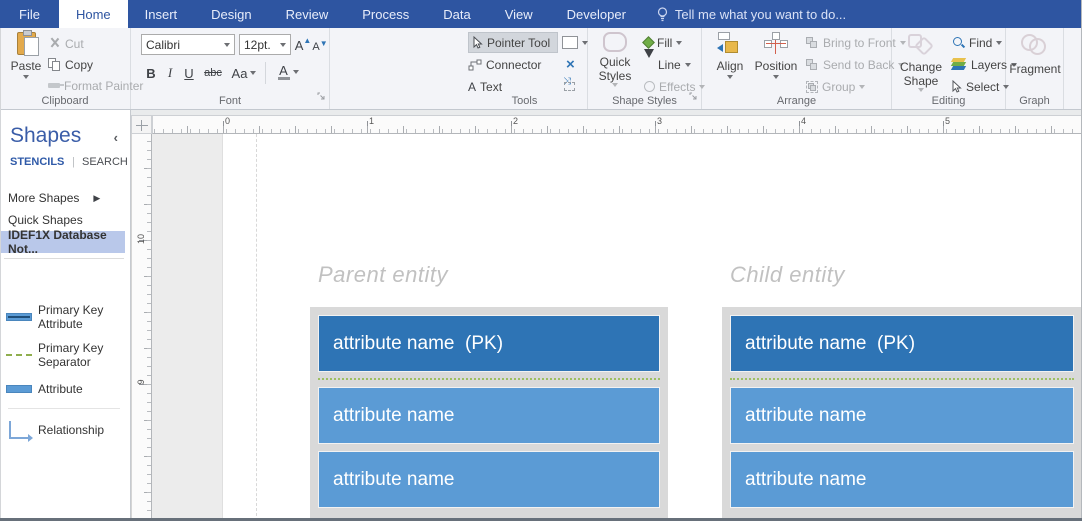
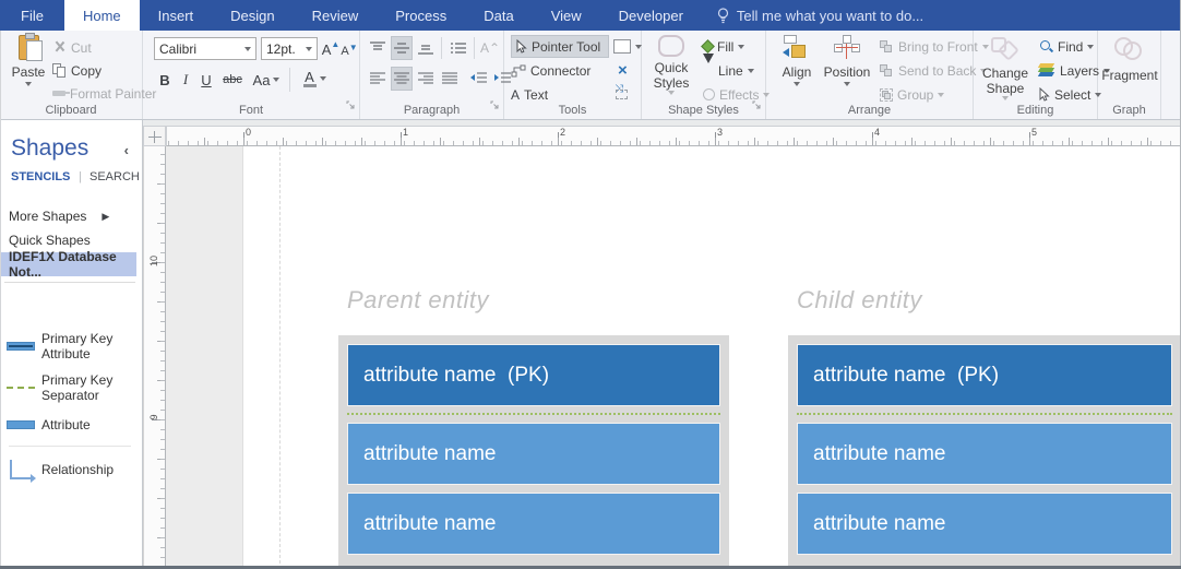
  File
  Home
  Insert
  Design
  Review
  Process
  Data
  View
  Developer
  Tell me what you want to do...
  Paste
  Cut
  Copy
  Format Painter
  Clipboard
  Calibri
  12pt.
  A
  ▲
  A
  ▼
  B
  I
  U
  abc
  Aa
  A
  Font
+ A⌃
+ Paragraph
  Pointer Tool
  Connector
  ×
  A
  Text
  ⤨
  Tools
  Quick Styles
  Fill
  Line
  Effects
  Shape Styles
  Align
  Position
  Bring to Front
  Send to Back
  Group
  Arrange
  Change Shape
  Find
  Layers
  Select
  Editing
  Fragment
  Graph
  Shapes
  ‹
  STENCILS
  |
  SEARCH
  More Shapes
  ▶
  Quick Shapes
  IDEF1X Database Not...
  Primary Key Attribute
  Primary Key Separator
  Attribute
  Relationship
  0
  1
  2
  3
  4
  5
  Parent entity
  attribute name (PK)
  attribute name
  attribute name
  Child entity
  attribute name (PK)
  attribute name
  attribute name
